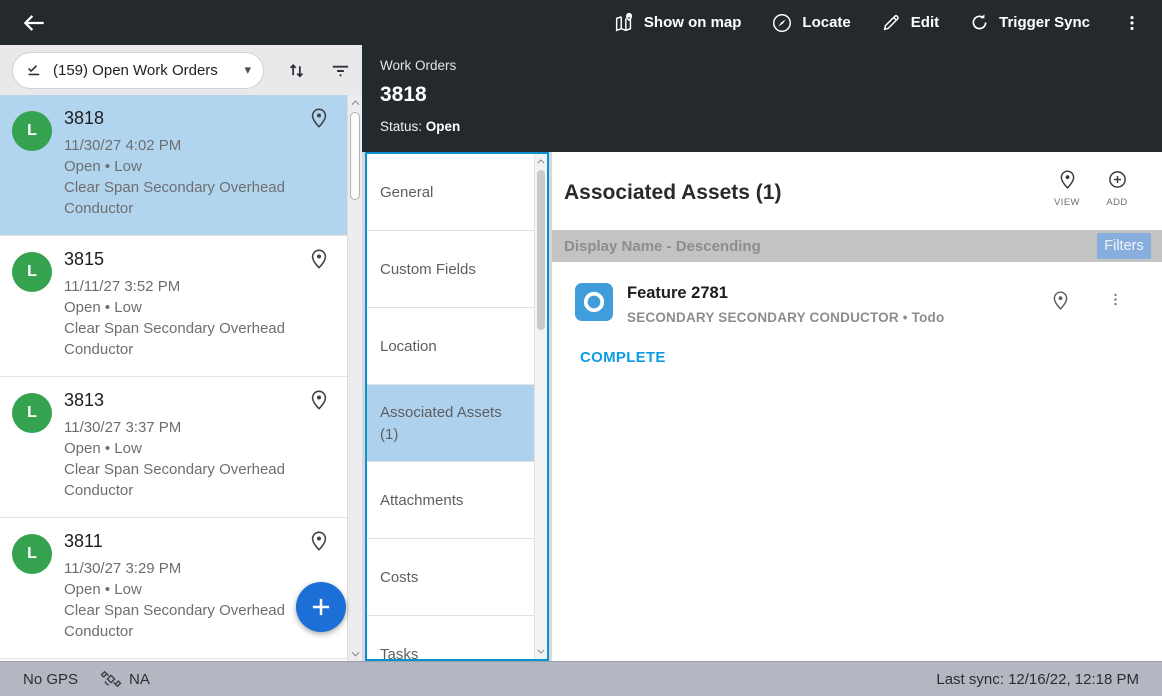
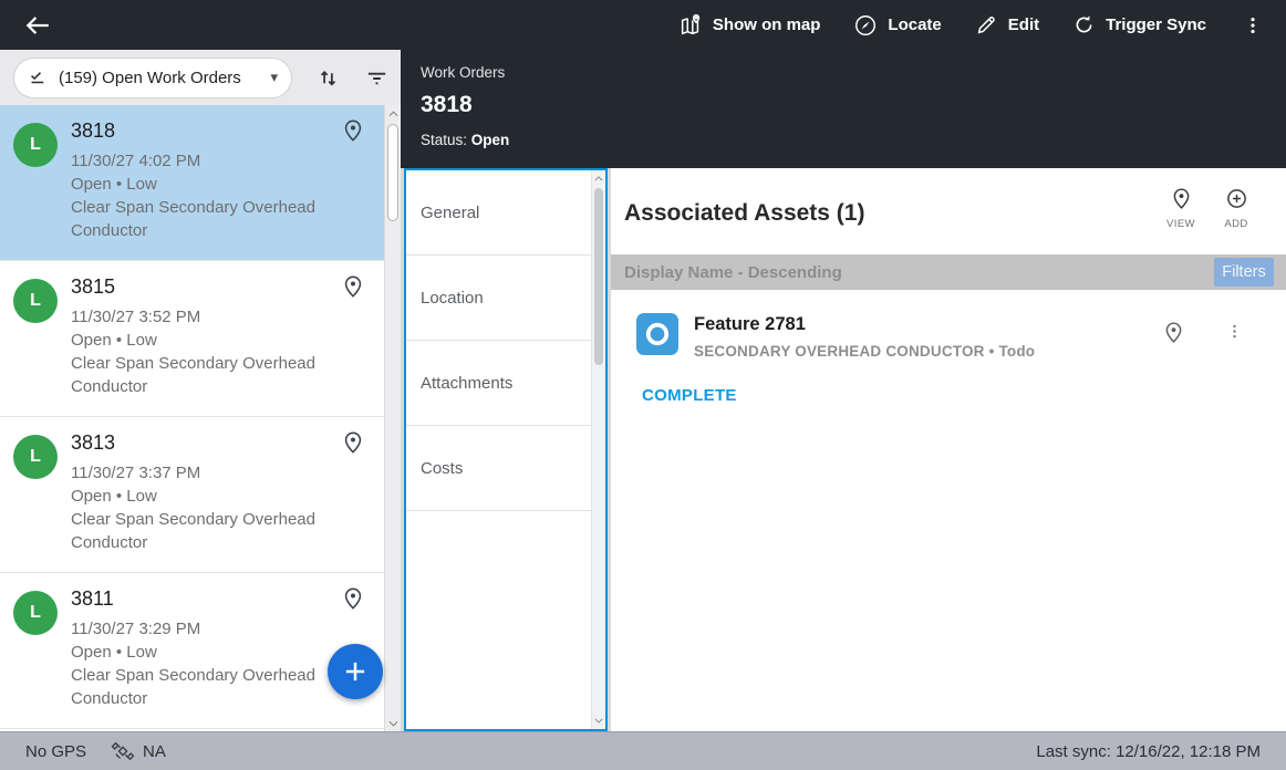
  Show on map
  Locate
  Edit
  Trigger Sync
  (159) Open Work Orders
  ▾
  L
  3818
  11/30/27 4:02 PM
  Open • Low
  Clear Span Secondary Overhead Conductor
  L
  3815
- 11/11/27 3:52 PM
+ 11/30/27 3:52 PM
  Open • Low
  Clear Span Secondary Overhead Conductor
  L
  3813
  11/30/27 3:37 PM
  Open • Low
  Clear Span Secondary Overhead Conductor
  L
  3811
  11/30/27 3:29 PM
  Open • Low
  Clear Span Secondary Overhead Conductor
  Work Orders
  3818
  Status: Open
  General
- Custom Fields
  Location
- Associated Assets
- (1)
  Attachments
  Costs
- Tasks
  Associated Assets (1)
  VIEW
  ADD
  Display Name - Descending
  Filters
  Feature 2781
- SECONDARY SECONDARY CONDUCTOR • Todo
+ SECONDARY OVERHEAD CONDUCTOR • Todo
  COMPLETE
  No GPS
  NA
  Last sync: 12/16/22, 12:18 PM
